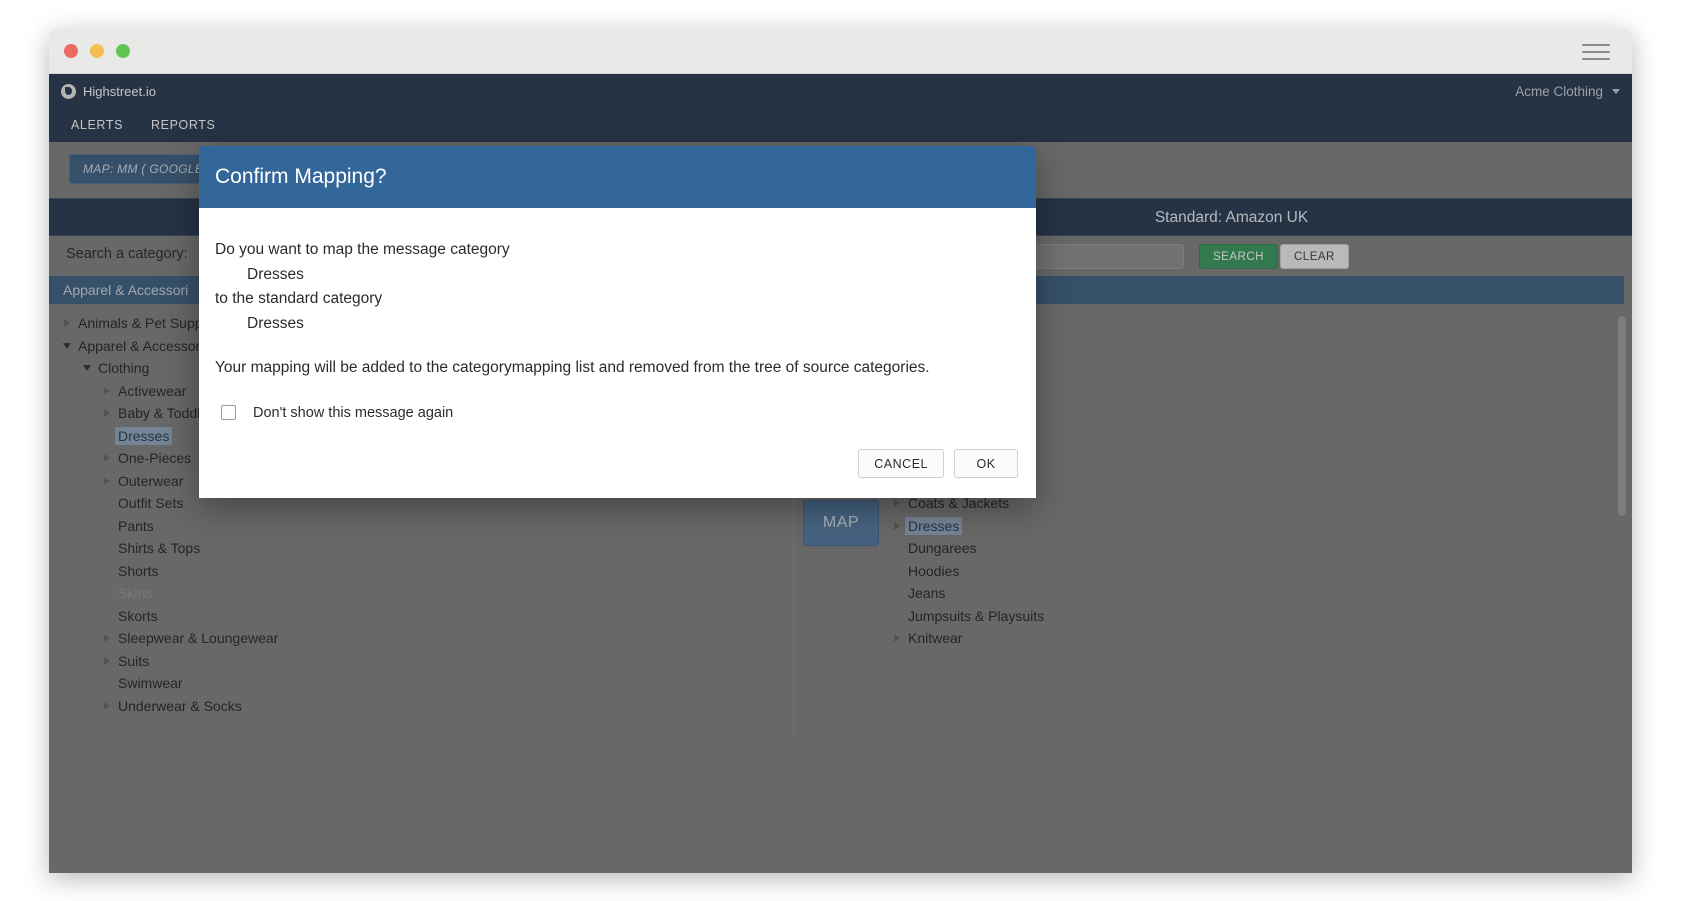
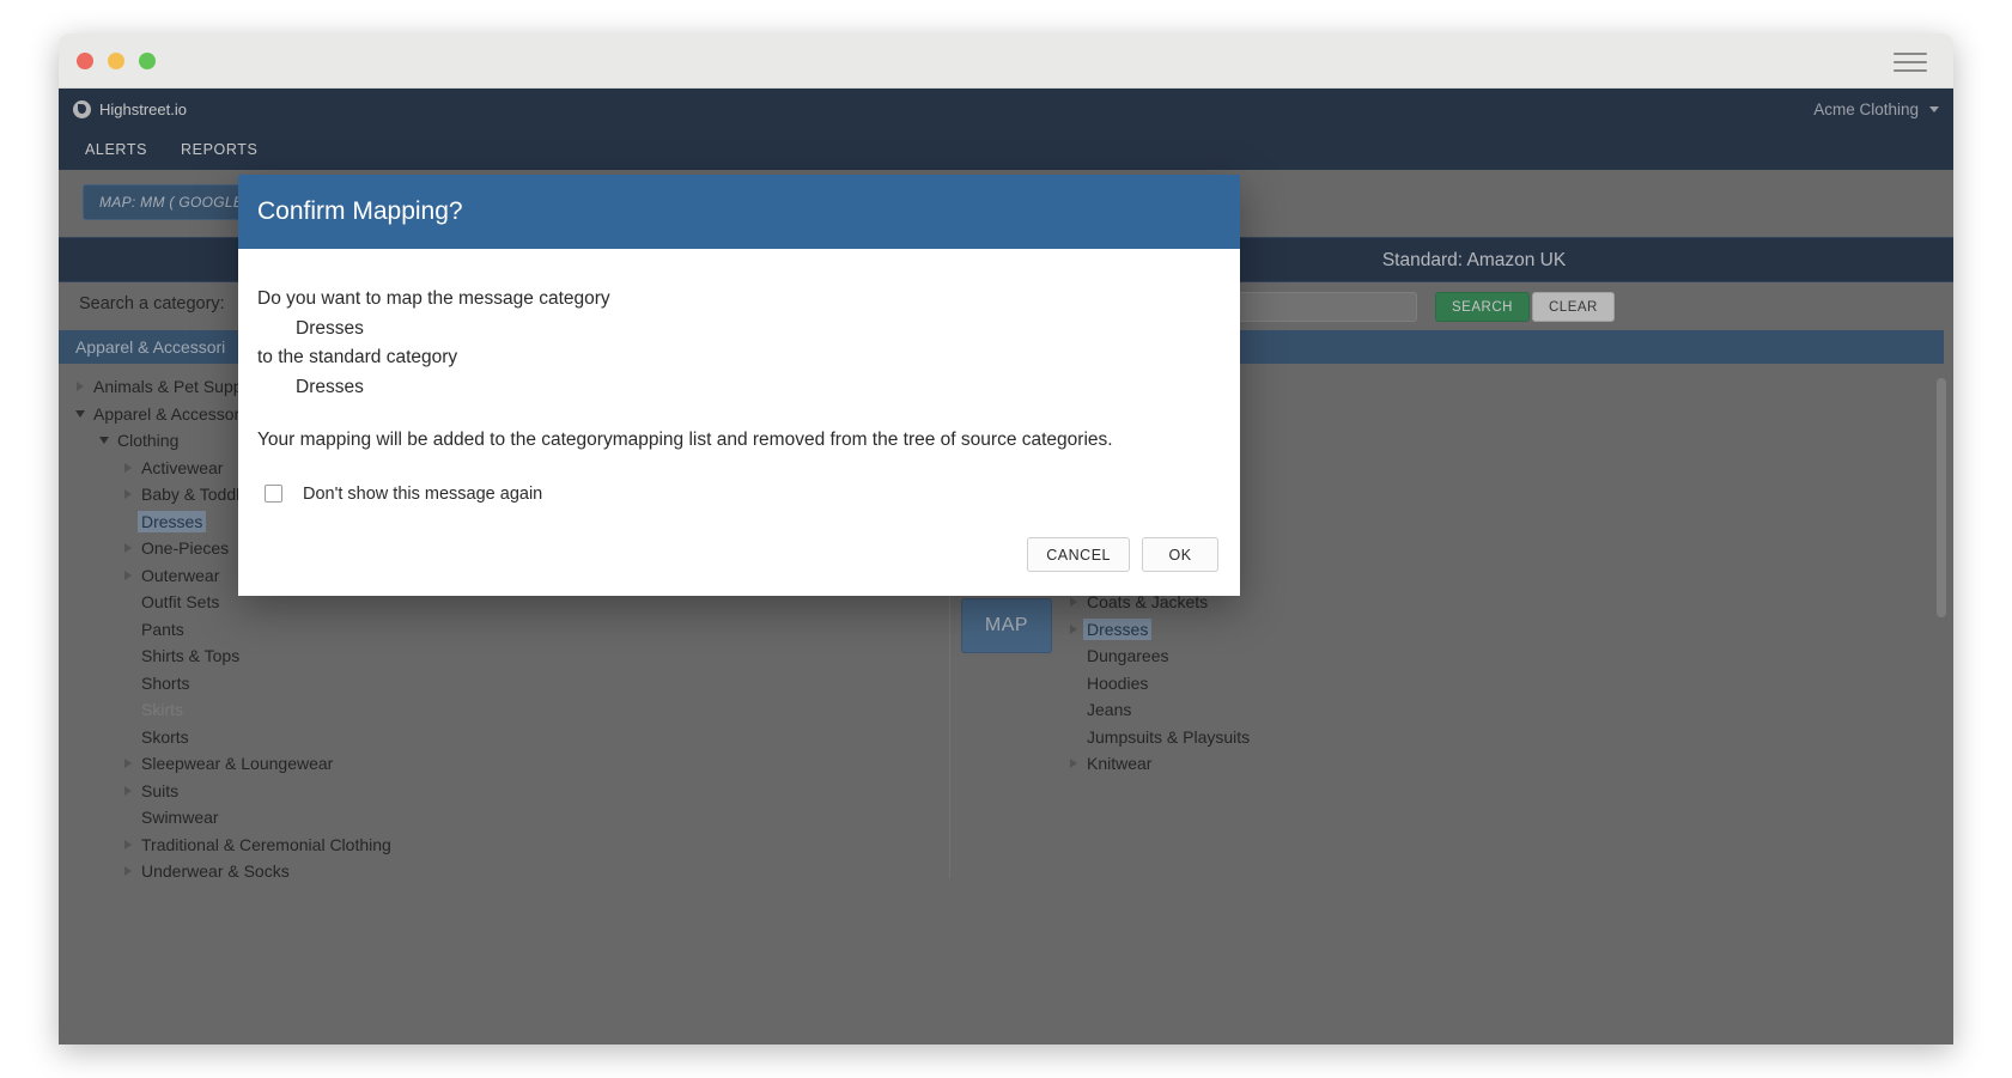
  Highstreet.io
  Acme Clothing
  ALERTS
  REPORTS
  MAP: MM ( GOOGL
  Standard: Amazon UK
  Search a category:
  SEARCH
  CLEAR
  Apparel & Accessori
  Animals & Pet Sup
  Apparel & Accessor
  Clothing
  Activewear
  Dresses
  One-Pieces
  Outerwear
  Outfit Sets
  Pants
  Shirts & Tops
  Shorts
  Skorts
  Sleepwear & Loungewear
  Suits
  Swimwear
+ Traditional & Ceremonial Clothing
  Underwear & Socks
  Coats & Jackets
  Dresses
  Dungarees
  Hoodies
  Jeans
  Jumpsuits & Playsuits
  Knitwear
  MAP
  Confirm Mapping?
  Do you want to map the message category
  Dresses
  to the standard category
  Dresses
  Your mapping will be added to the categorymapping list and removed from the tree of source categories.
  Don't show this message again
  CANCEL
  OK
